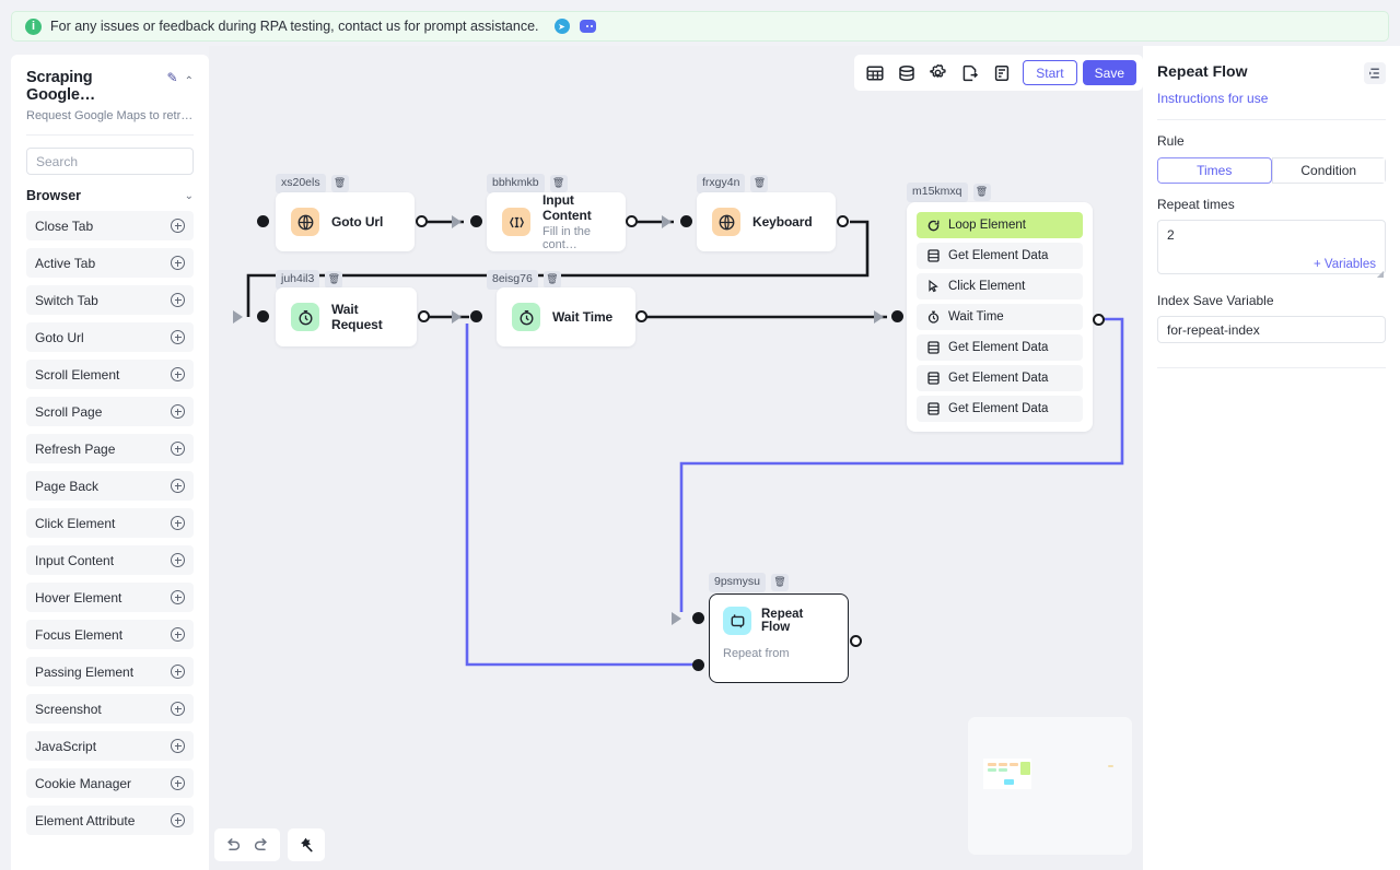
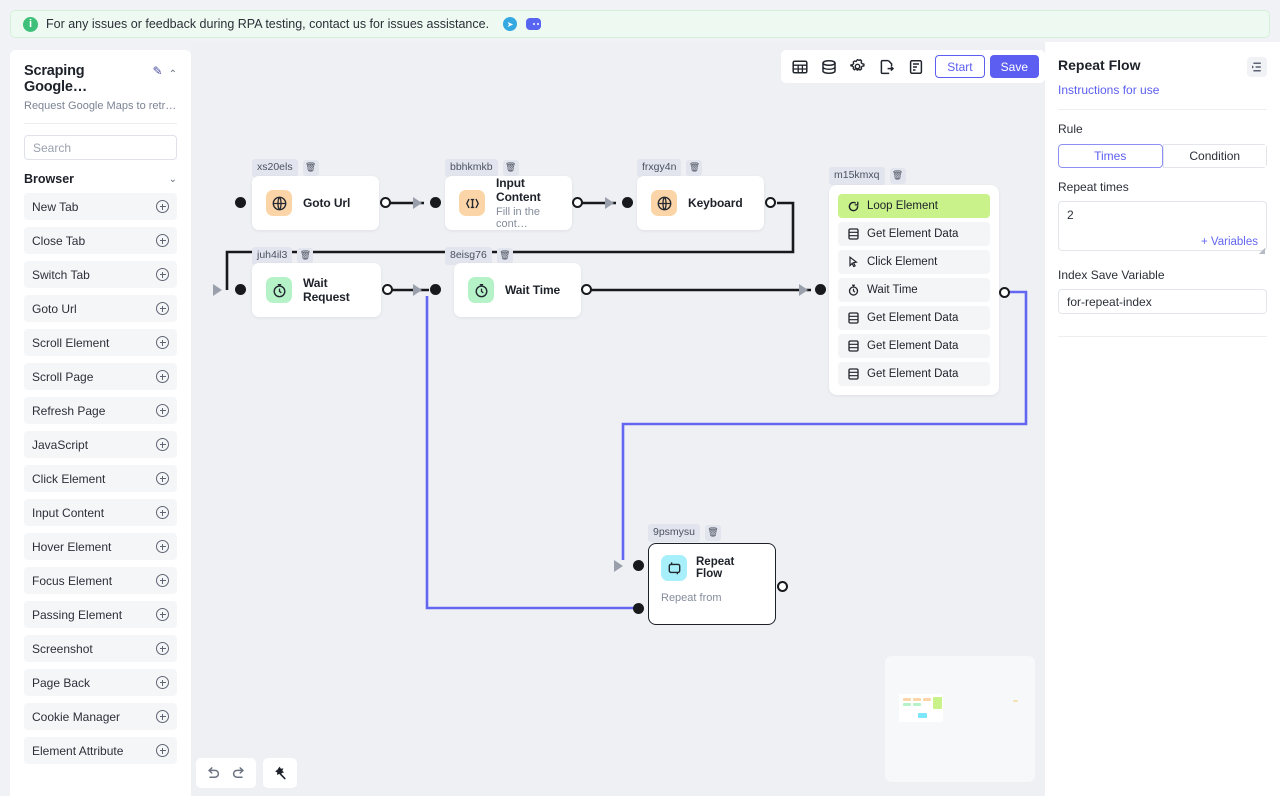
  i
- For any issues or feedback during RPA testing, contact us for prompt assistance.
+ For any issues or feedback during RPA testing, contact us for issues assistance.
  ➤
  Scraping Google…
  ✎
  ⌃
  Request Google Maps to retr…
  Search
  Browser
  ⌄
+ New Tab
  Close Tab
- Active Tab
  Switch Tab
  Goto Url
  Scroll Element
  Scroll Page
  Refresh Page
- Page Back
+ JavaScript
  Click Element
  Input Content
  Hover Element
  Focus Element
  Passing Element
  Screenshot
- JavaScript
+ Page Back
  Cookie Manager
  Element Attribute
  Start
  Save
  xs20els
  🗑
  Goto Url
  bbhkmkb
  🗑
  Input Content
  Fill in the cont…
  frxgy4n
  🗑
  Keyboard
  juh4il3
  🗑
  Wait Request
  8eisg76
  🗑
  Wait Time
  m15kmxq
  🗑
  Loop Element
  Get Element Data
  Click Element
  Wait Time
  Get Element Data
  Get Element Data
  Get Element Data
  9psmysu
  🗑
  Repeat Flow
  Repeat from
  Repeat Flow
  Instructions for use
  Rule
  Times
  Condition
  Repeat times
  2
  + Variables
  ◢
  Index Save Variable
  for-repeat-index
